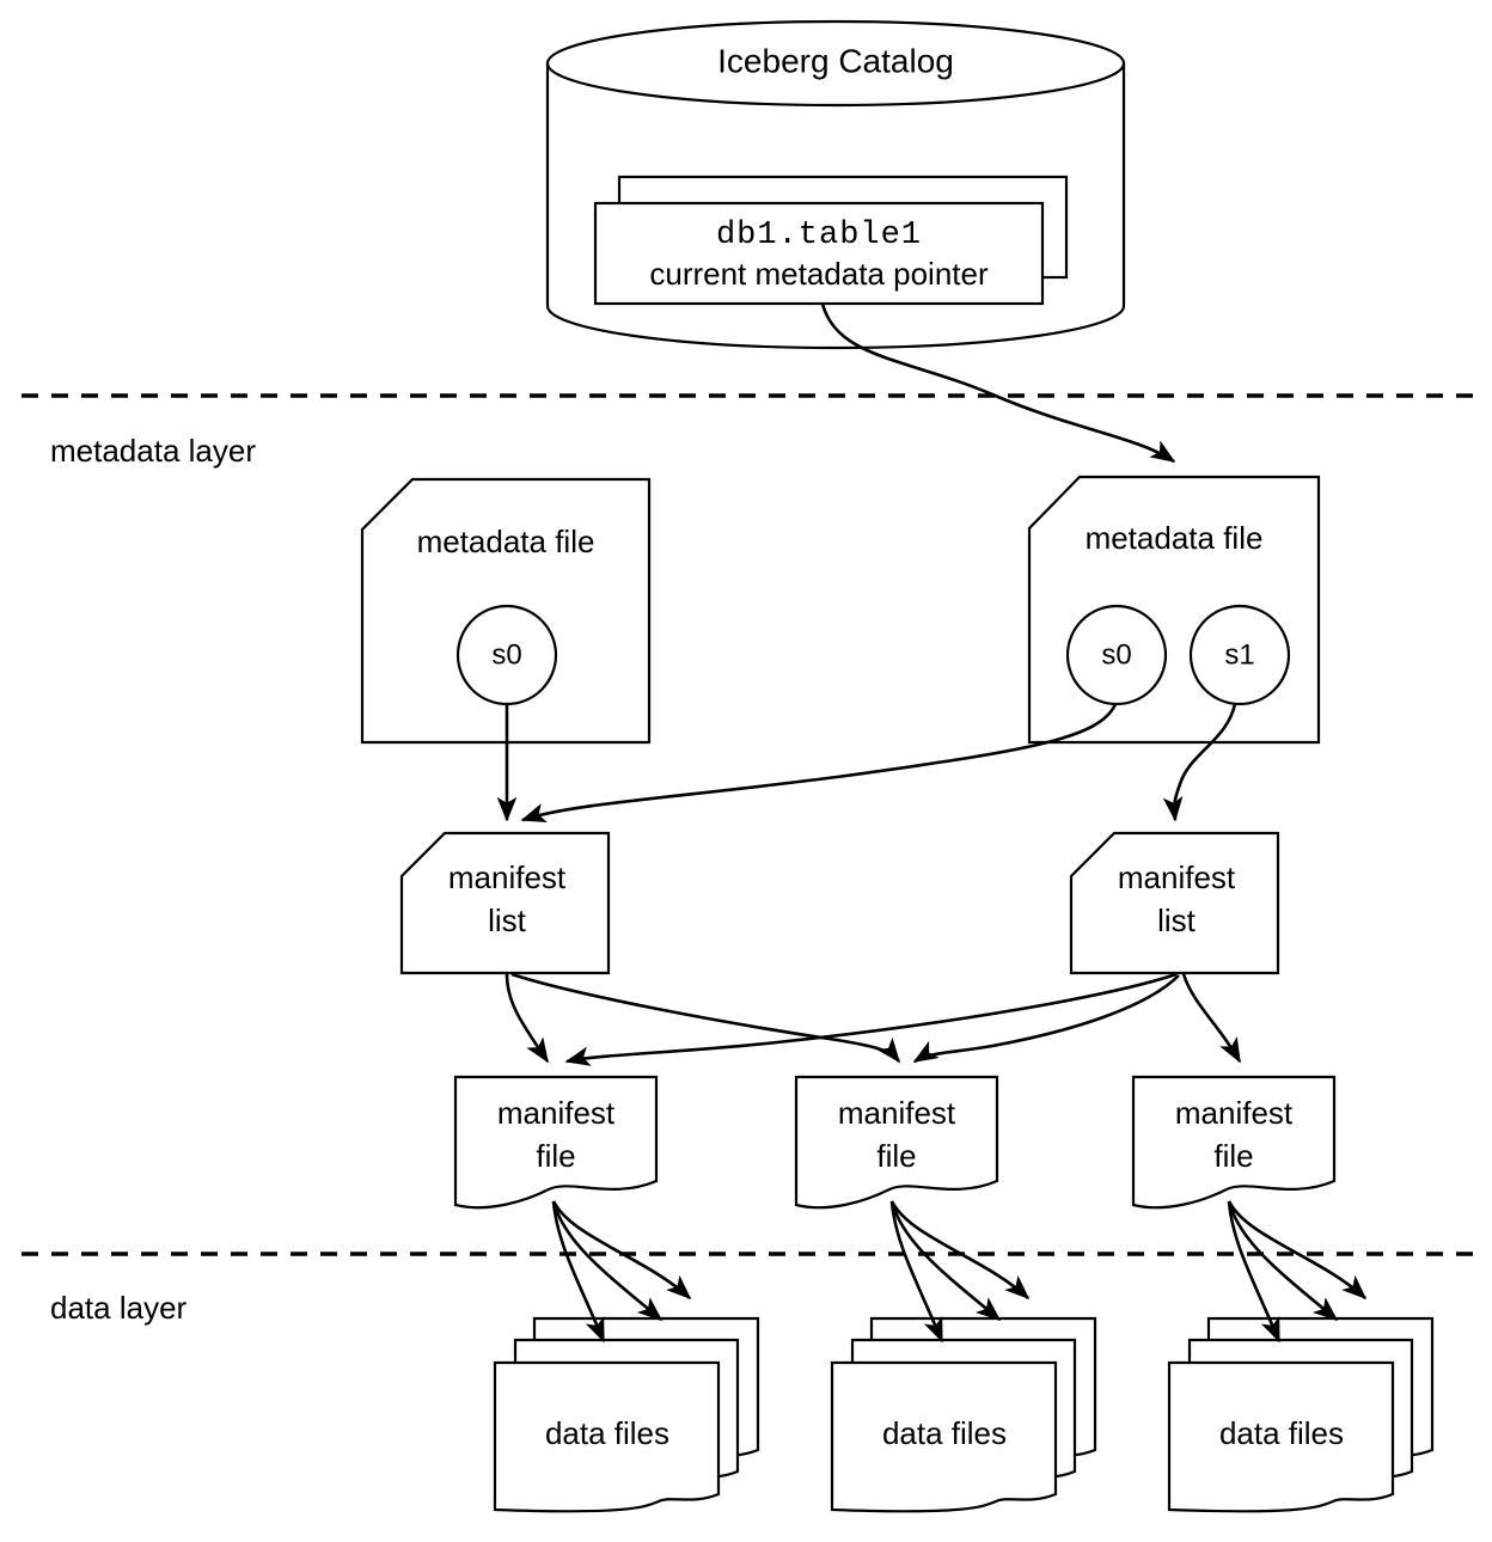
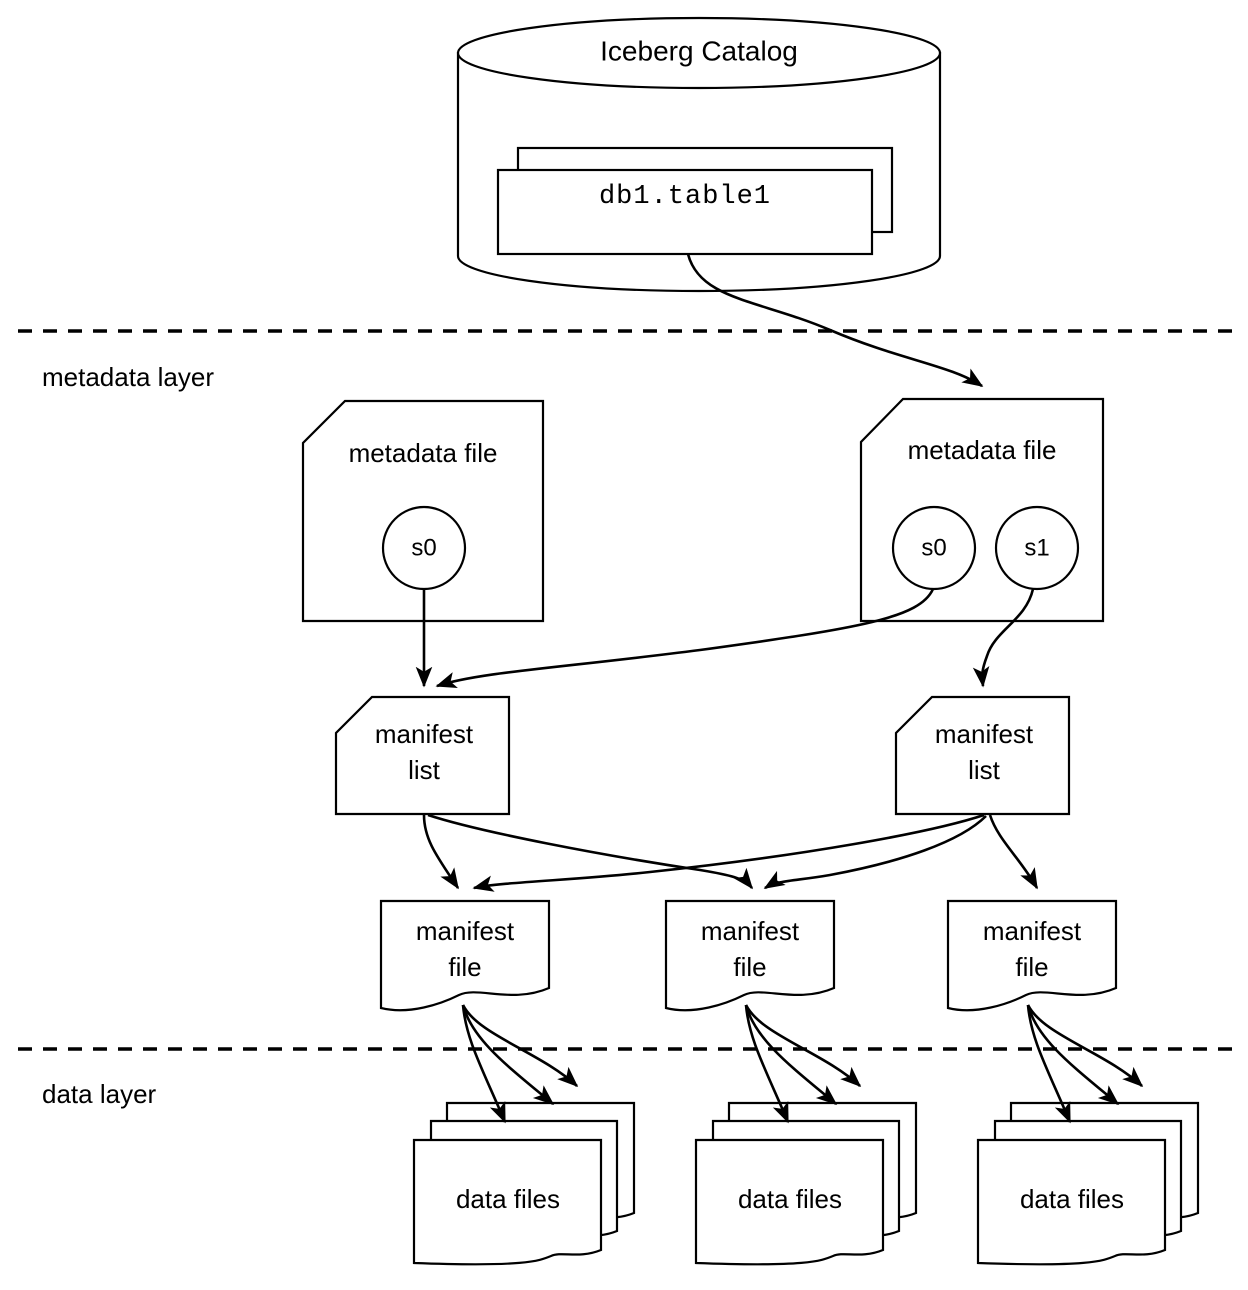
  Iceberg Catalog
  db1.table1
- current metadata pointer
  metadata layer
  data layer
  metadata file
  s0
  metadata file
  s0
  s1
  manifest
  list
  manifest
  list
  manifest
  file
  manifest
  file
  manifest
  file
  data files
  data files
  data files
